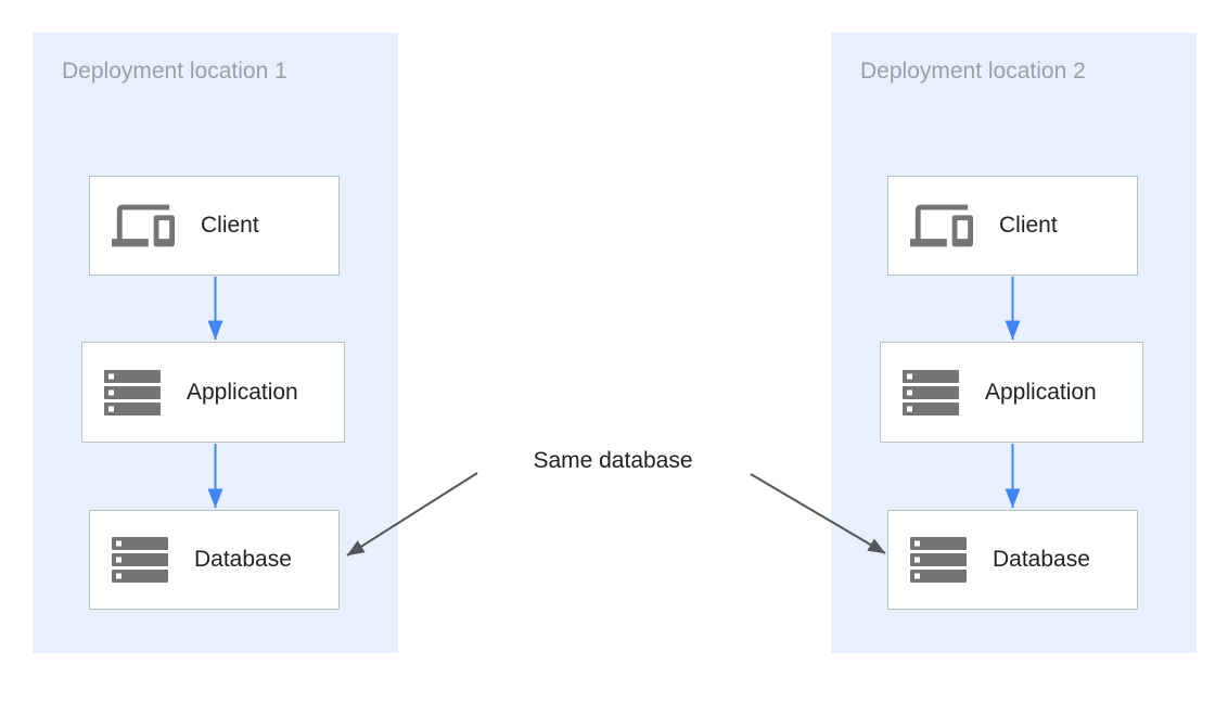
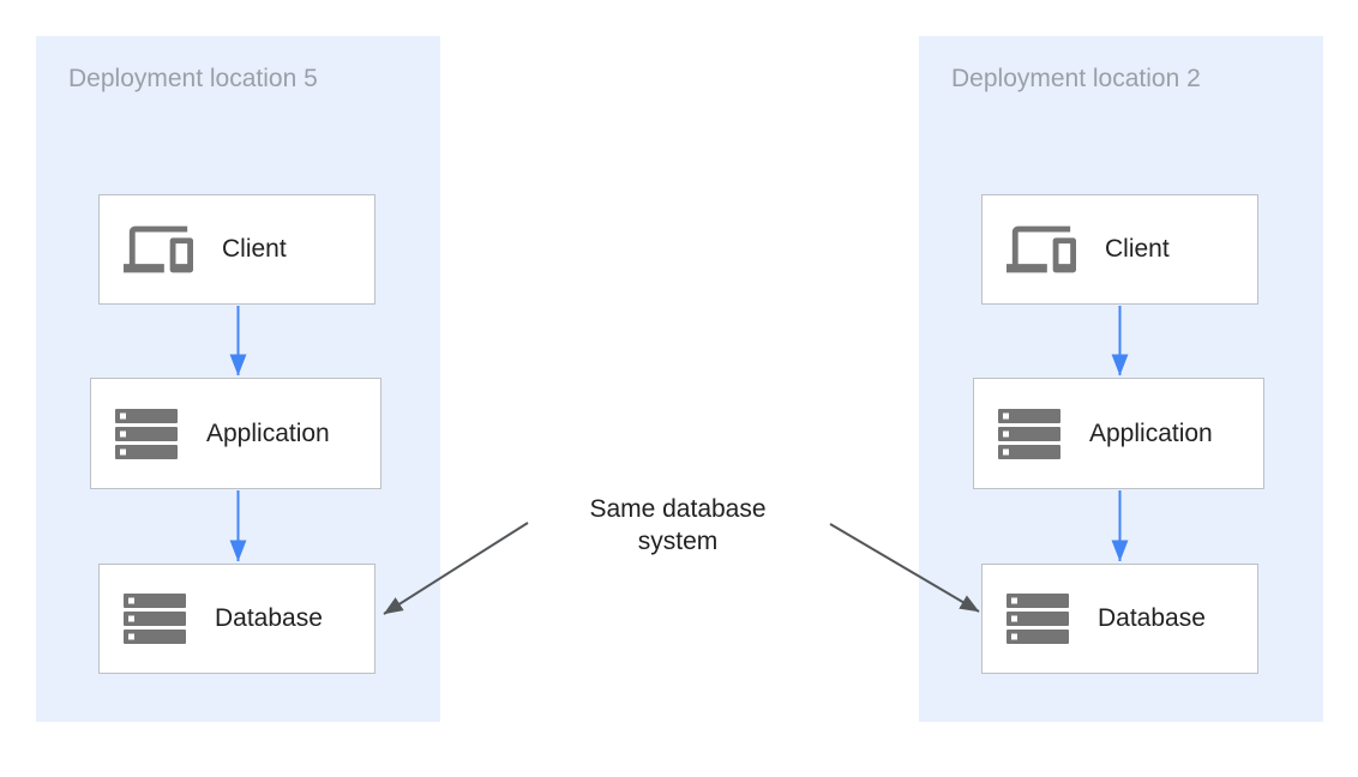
- Deployment location 1
+ Deployment location 5
  Client
  Application
  Database
  Deployment location 2
  Client
  Application
  Database
  Same database
+ system
